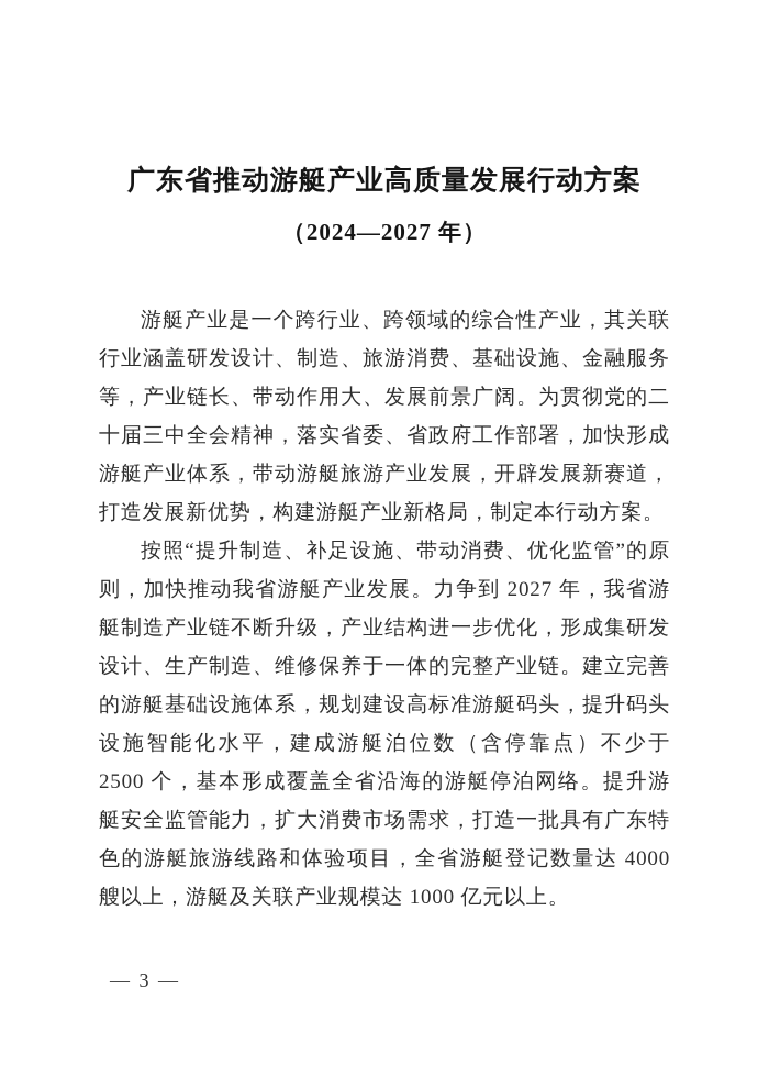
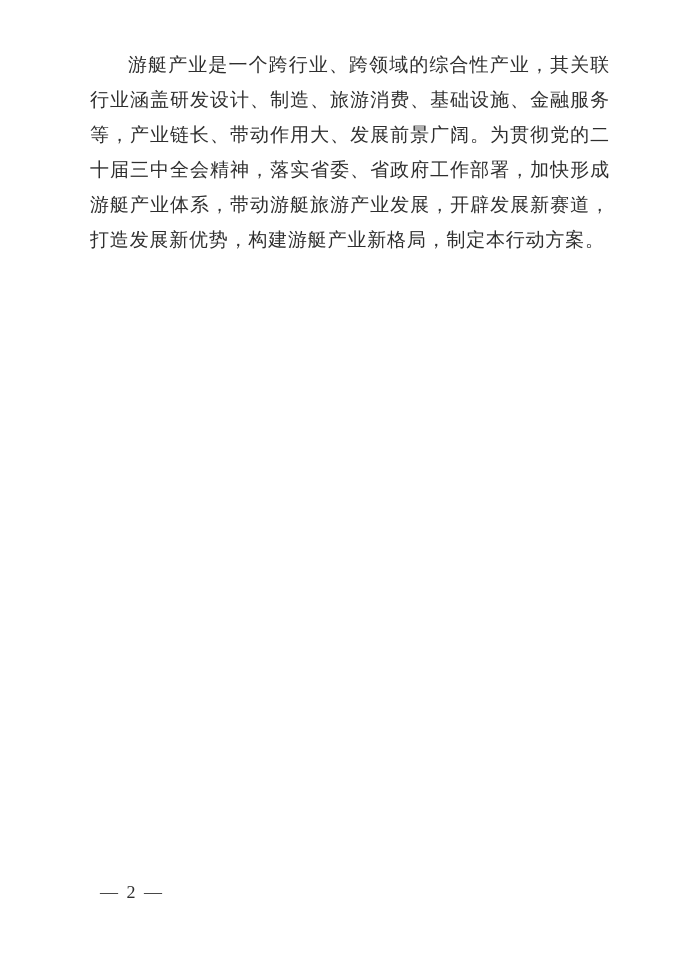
- 广东省推动游艇产业高质量发展行动方案
- （2024—2027 年）
  游艇产业是一个跨行业、跨领域的综合性产业，其关联行业涵盖研发设计、制造、旅游消费、基础设施、金融服务等，产业链长、带动作用大、发展前景广阔。为贯彻党的二十届三中全会精神，落实省委、省政府工作部署，加快形成游艇产业体系，带动游艇旅游产业发展，开辟发展新赛道，打造发展新优势，构建游艇产业新格局，制定本行动方案。
- 按照“提升制造、补足设施、带动消费、优化监管”的原则，加快推动我省游艇产业发展。力争到 2027 年，我省游艇制造产业链不断升级，产业结构进一步优化，形成集研发设计、生产制造、维修保养于一体的完整产业链。建立完善的游艇基础设施体系，规划建设高标准游艇码头，提升码头设施智能化水平，建成游艇泊位数（含停靠点）不少于 2500 个，基本形成覆盖全省沿海的游艇停泊网络。提升游艇安全监管能力，扩大消费市场需求，打造一批具有广东特色的游艇旅游线路和体验项目，全省游艇登记数量达 4000 艘以上，游艇及关联产业规模达 1000 亿元以上。
- — 3 —
+ — 2 —
